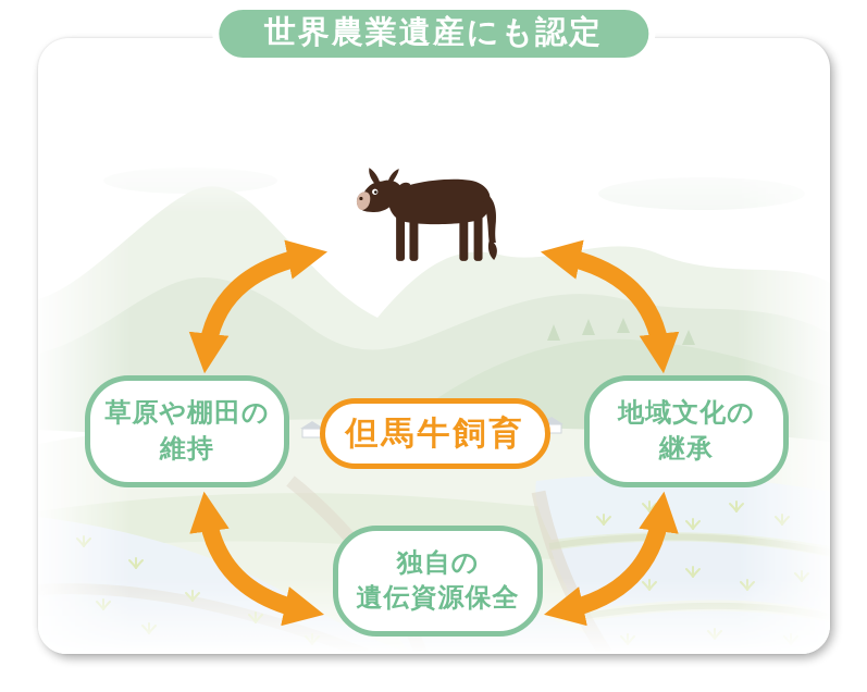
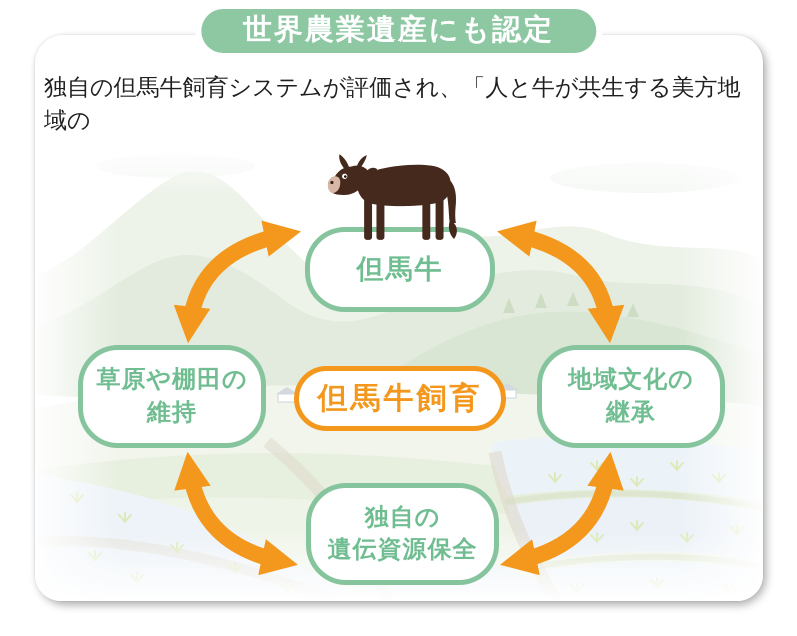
+ 独自の但馬牛飼育システムが評価され、「人と牛が共生する美方地域の
+ 但馬牛
  草原や棚田の
  維持
  地域文化の
  継承
  独自の
  遺伝資源保全
  但馬牛飼育
  世界農業遺産にも認定
